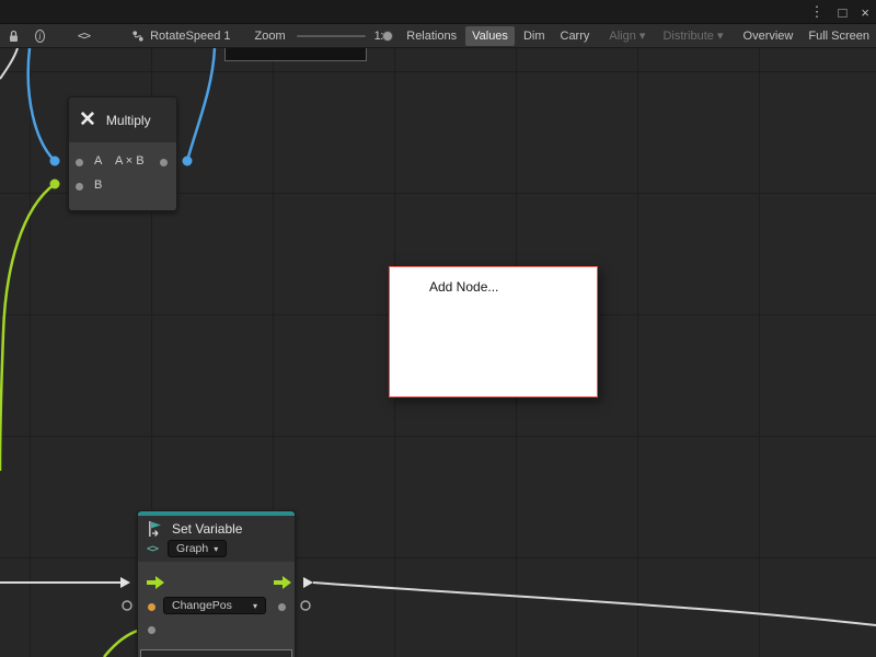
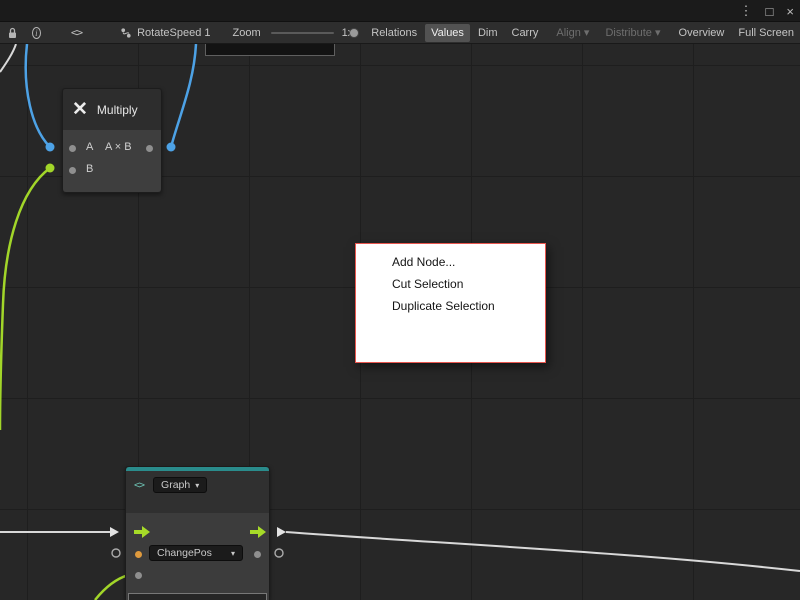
  ⋮
  □
  ×
  i
  <>
  RotateSpeed 1
  Zoom
  Relations
  Values
  Dim
  Carry
  Align ▾
  Distribute ▾
  Overview
  Full Screen
  ✕
  Multiply
  A
  A × B
  B
- Set Variable
  <>
  Graph
  ▾
  ChangePos
  ▾
  Add Node...
+ Cut Selection
+ Duplicate Selection
